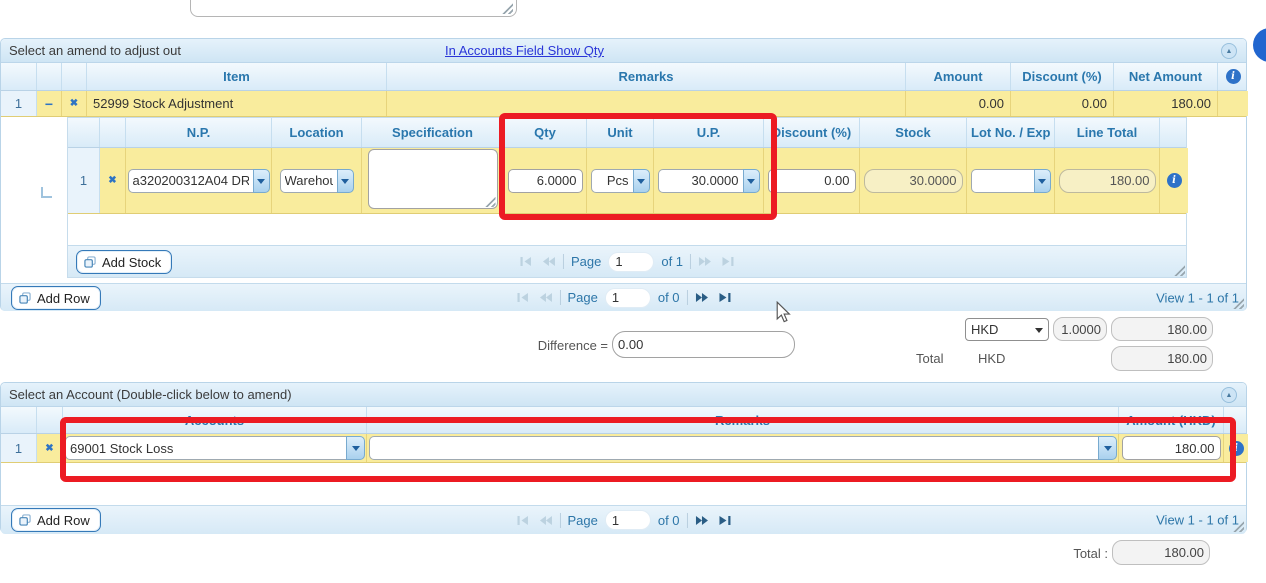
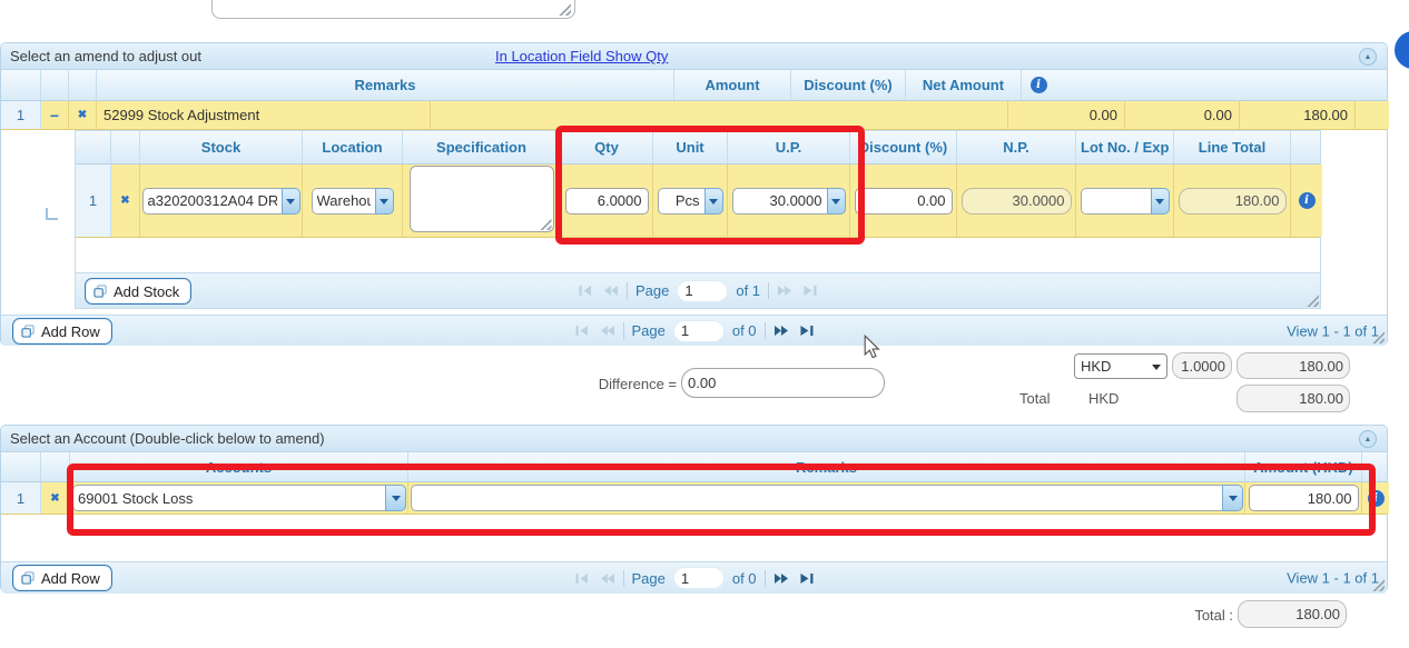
  Select an amend to adjust out
- In Accounts Field Show Qty
+ In Location Field Show Qty
- Item
  Remarks
  Amount
  Discount (%)
  Net Amount
  i
  1
  −
  ✖
  52999 Stock Adjustment
  0.00
  0.00
  180.00
- N.P.
+ Stock
  Location
  Specification
  Qty
  Unit
  U.P.
  Discount (%)
- Stock
+ N.P.
  Lot No. / Exp
  Line Total
  1
  ✖
  a320200312A04 DR
  6.0000
  Pcs
  30.0000
  0.00
  30.0000
  180.00
  i
  Add Stock
  Page
  1
  of 1
  Add Row
  Page
  1
  of 0
  View 1 - 1 of 1
  Difference =
  0.00
  HKD
  1.0000
  180.00
  Total
  HKD
  180.00
  Select an Account (Double-click below to amend)
  Accounts
  Remarks
  Amount (HKD)
  1
  ✖
  69001 Stock Loss
  180.00
  i
  Add Row
  Page
  1
  of 0
  View 1 - 1 of 1
  Total :
  180.00
